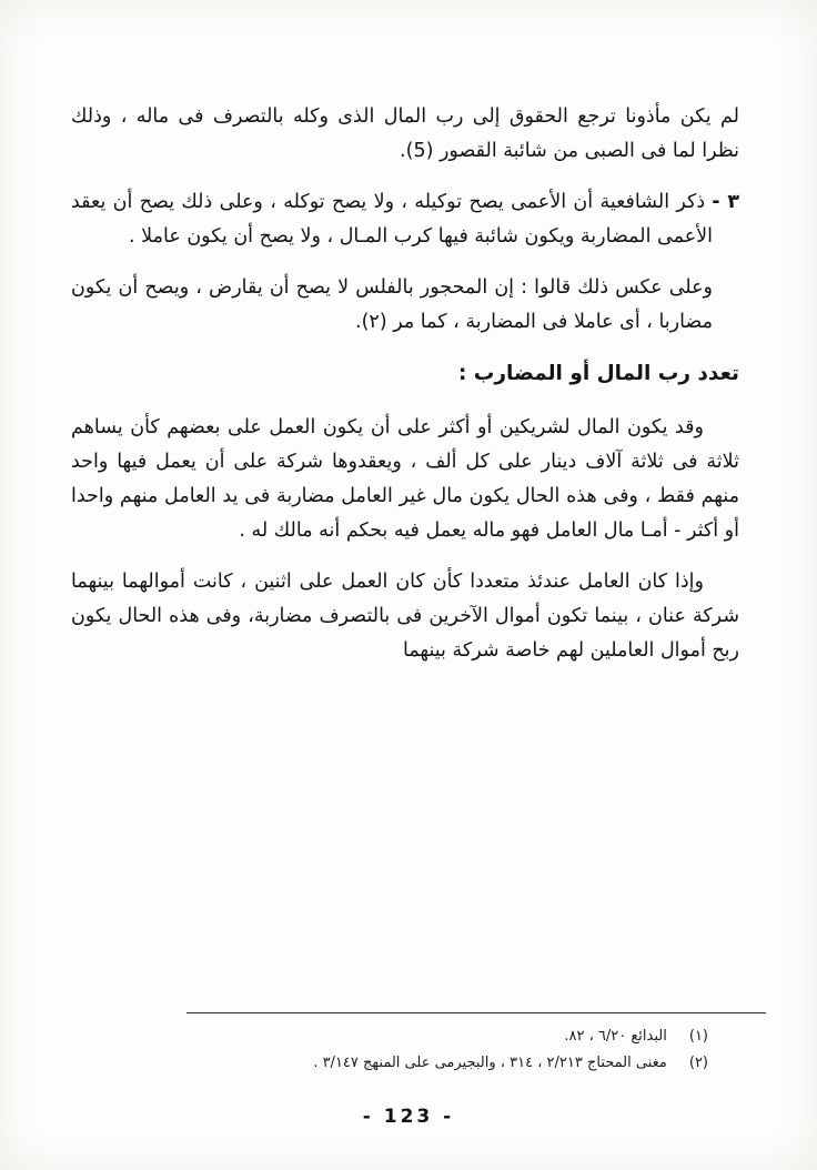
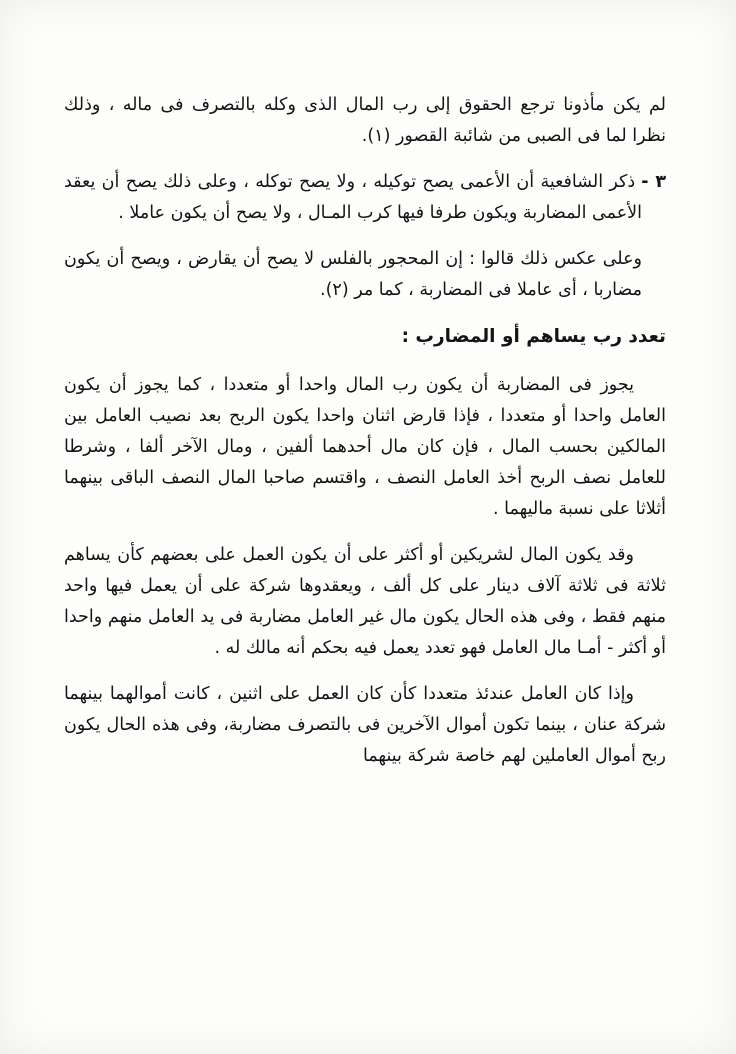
- لم يكن مأذونا ترجع الحقوق إلى رب المال الذى وكله بالتصرف فى ماله ، وذلك نظرا لما فى الصبى من شائبة القصور (5).
+ لم يكن مأذونا ترجع الحقوق إلى رب المال الذى وكله بالتصرف فى ماله ، وذلك نظرا لما فى الصبى من شائبة القصور (١).
- ٣ -ذكر الشافعية أن الأعمى يصح توكيله ، ولا يصح توكله ، وعلى ذلك يصح أن يعقد الأعمى المضاربة ويكون شائبة فيها كرب المـال ، ولا يصح أن يكون عاملا .
+ ٣ -ذكر الشافعية أن الأعمى يصح توكيله ، ولا يصح توكله ، وعلى ذلك يصح أن يعقد الأعمى المضاربة ويكون طرفا فيها كرب المـال ، ولا يصح أن يكون عاملا .
  وعلى عكس ذلك قالوا : إن المحجور بالفلس لا يصح أن يقارض ، ويصح أن يكون مضاربا ، أى عاملا فى المضاربة ، كما مر (٢).
- تعدد رب المال أو المضارب :
+ تعدد رب يساهم أو المضارب :
+ يجوز فى المضاربة أن يكون رب المال واحدا أو متعددا ، كما يجوز أن يكون العامل واحدا أو متعددا ، فإذا قارض اثنان واحدا يكون الربح بعد نصيب العامل بين المالكين بحسب المال ، فإن كان مال أحدهما ألفين ، ومال الآخر ألفا ، وشرطا للعامل نصف الربح أخذ العامل النصف ، واقتسم صاحبا المال النصف الباقى بينهما أثلاثا على نسبة ماليهما .
- وقد يكون المال لشريكين أو أكثر على أن يكون العمل على بعضهم كأن يساهم ثلاثة فى ثلاثة آلاف دينار على كل ألف ، ويعقدوها شركة على أن يعمل فيها واحد منهم فقط ، وفى هذه الحال يكون مال غير العامل مضاربة فى يد العامل منهم واحدا أو أكثر - أمـا مال العامل فهو ماله يعمل فيه بحكم أنه مالك له .
+ وقد يكون المال لشريكين أو أكثر على أن يكون العمل على بعضهم كأن يساهم ثلاثة فى ثلاثة آلاف دينار على كل ألف ، ويعقدوها شركة على أن يعمل فيها واحد منهم فقط ، وفى هذه الحال يكون مال غير العامل مضاربة فى يد العامل منهم واحدا أو أكثر - أمـا مال العامل فهو تعدد يعمل فيه بحكم أنه مالك له .
  وإذا كان العامل عندئذ متعددا كأن كان العمل على اثنين ، كانت أموالهما بينهما شركة عنان ، بينما تكون أموال الآخرين فى بالتصرف مضاربة، وفى هذه الحال يكون ربح أموال العاملين لهم خاصة شركة بينهما
- (١)
- البدائع ٦/٢٠ ، ٨٢.
- (٢)
- مغنى المحتاج ٢/٢١٣ ، ٣١٤ ، والبجيرمى على المنهج ٣/١٤٧ .
- - 123 -
